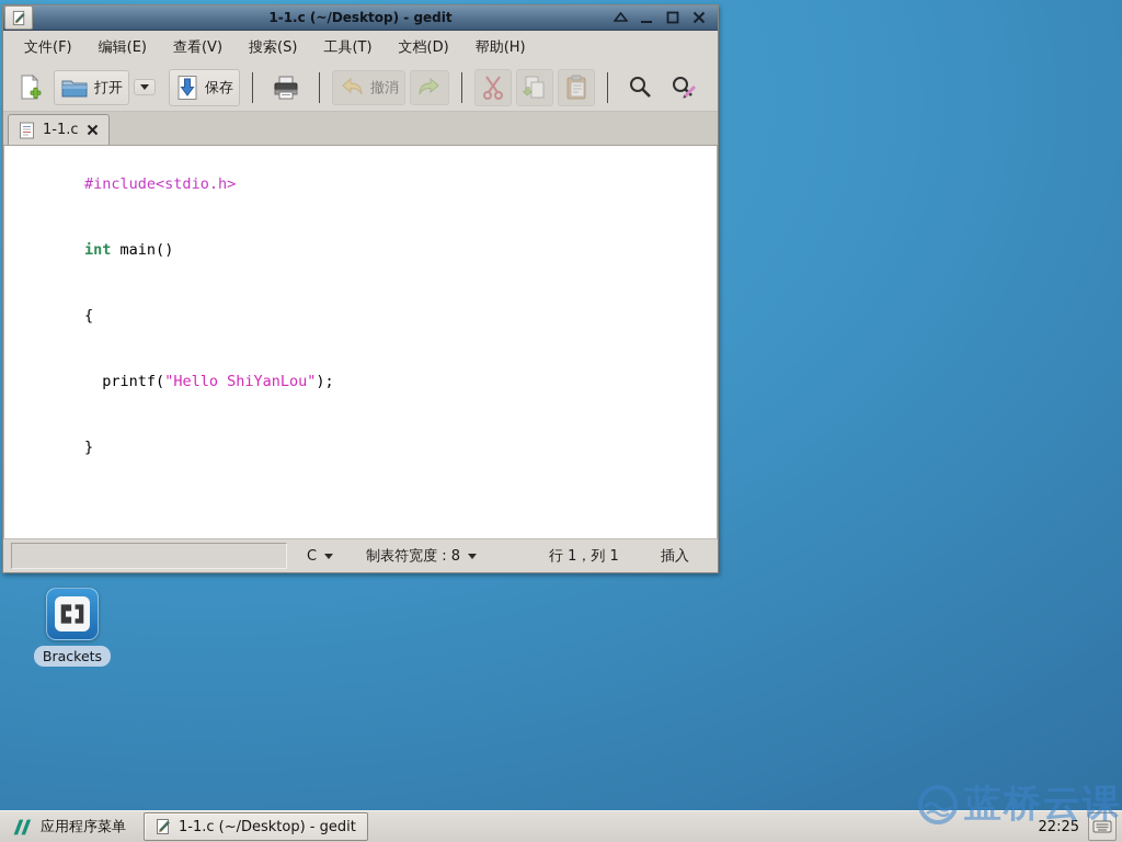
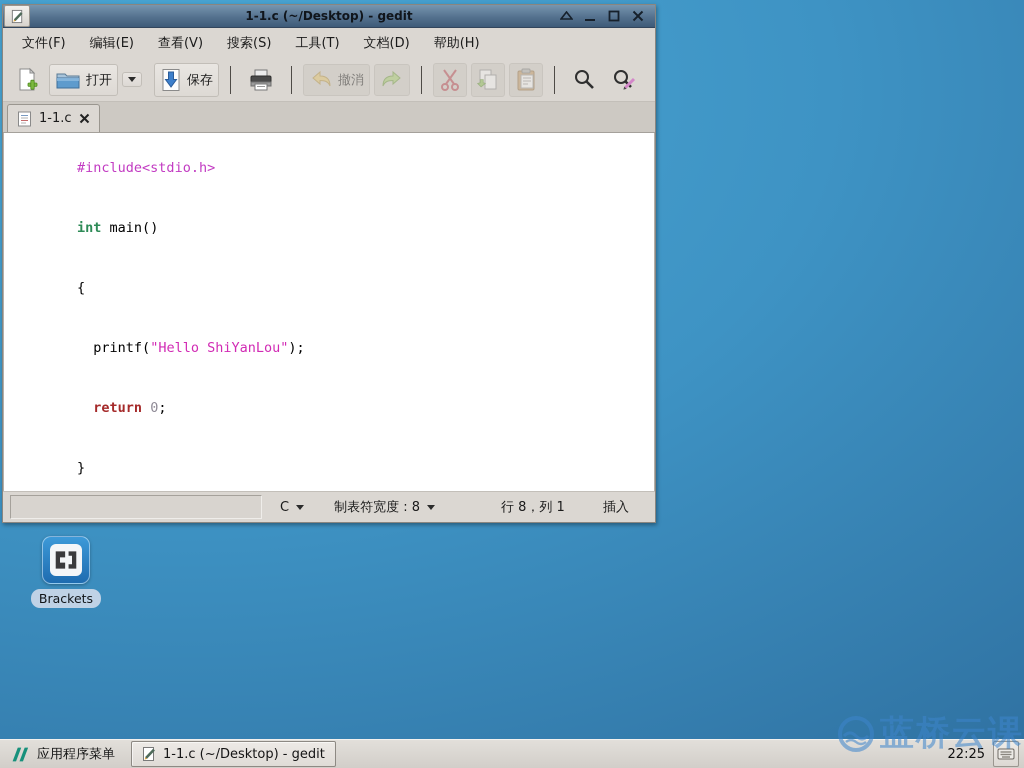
  1-1.c (~/Desktop) - gedit
  文件(F)
  编辑(E)
  查看(V)
  搜索(S)
  工具(T)
  文档(D)
  帮助(H)
  打开
  保存
  撤消
  1-1.c
  #include<stdio.h>
  int main()
  {
  printf("Hello ShiYanLou");
+ return 0;
  }
  C
  制表符宽度 : 8
- 行 1，列 1
+ 行 8，列 1
  插入
  Brackets
  蓝桥云课
  应用程序菜单
  1-1.c (~/Desktop) - gedit
  22:25
